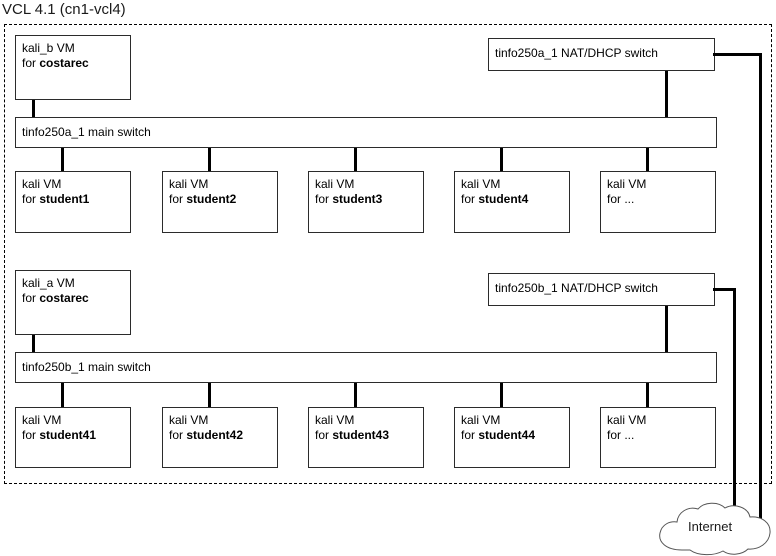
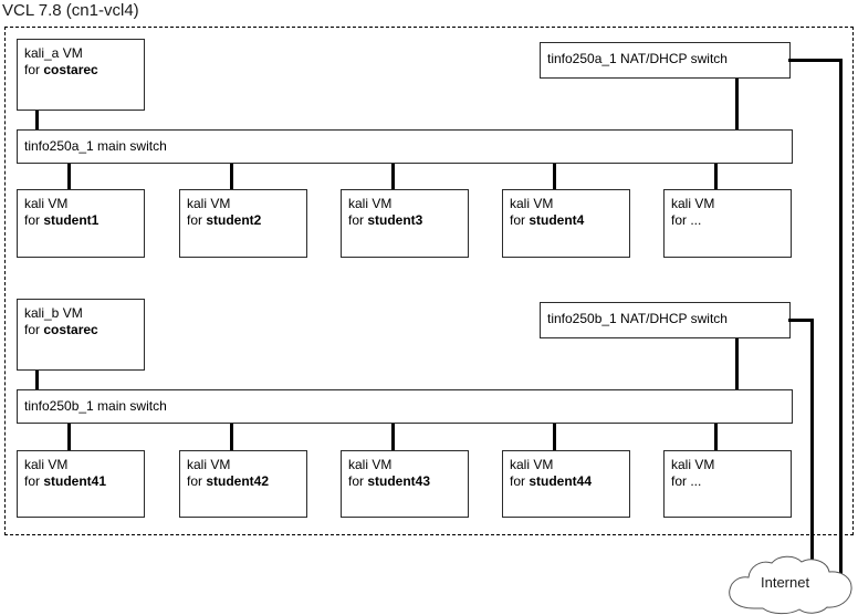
- VCL 4.1 (cn1-vcl4)
+ VCL 7.8 (cn1-vcl4)
- kali_b VM
+ kali_a VM
  for costarec
  tinfo250a_1 NAT/DHCP switch
  tinfo250a_1 main switch
  kali VM
  for student1
  kali VM
  for student2
  kali VM
  for student3
  kali VM
  for student4
  kali VM
  for ...
- kali_a VM
+ kali_b VM
  for costarec
  tinfo250b_1 NAT/DHCP switch
  tinfo250b_1 main switch
  kali VM
  for student41
  kali VM
  for student42
  kali VM
  for student43
  kali VM
  for student44
  kali VM
  for ...
  Internet
